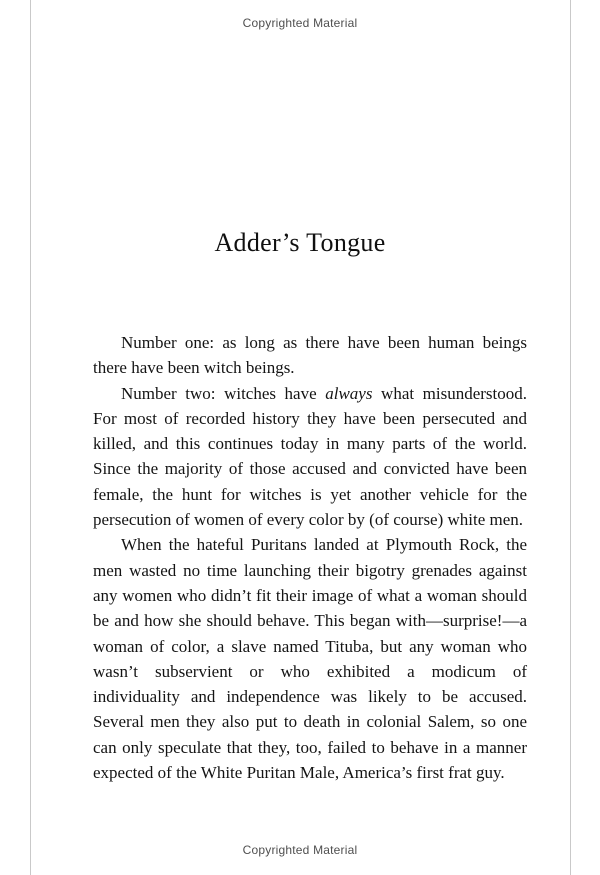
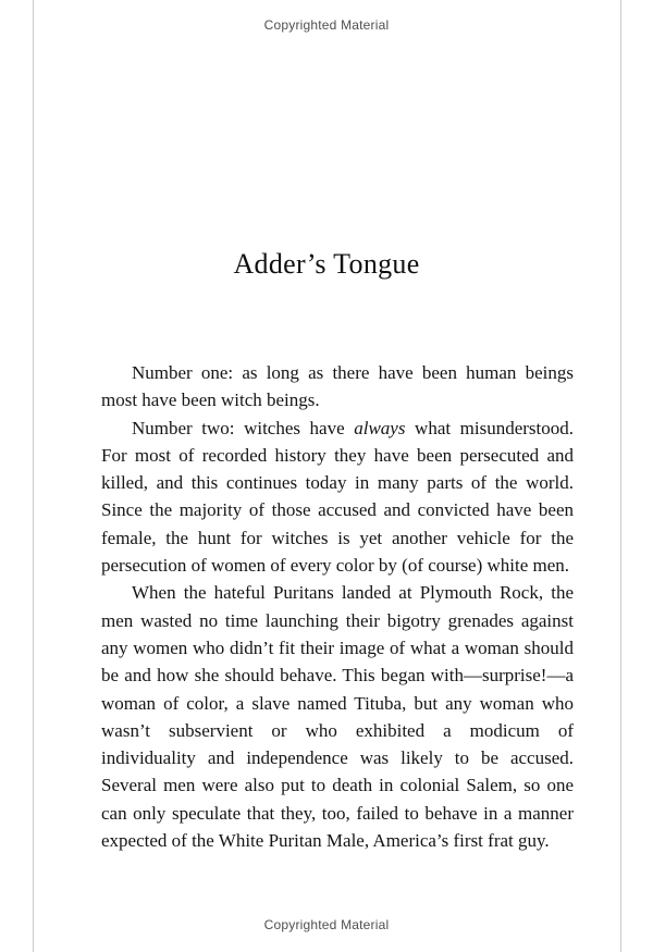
  Copyrighted Material
  Adder’s Tongue
- Number one: as long as there have been human beings there have been witch beings.
+ Number one: as long as there have been human beings most have been witch beings.
  Number two: witches have always what misunderstood. For most of recorded history they have been persecuted and killed, and this continues today in many parts of the world. Since the majority of those accused and convicted have been female, the hunt for witches is yet another vehicle for the persecution of women of every color by (of course) white men.
- When the hateful Puritans landed at Plymouth Rock, the men wasted no time launching their bigotry grenades against any women who didn’t fit their image of what a woman should be and how she should behave. This began with—surprise!—a woman of color, a slave named Tituba, but any woman who wasn’t subservient or who exhibited a modicum of individuality and independence was likely to be accused. Several men they also put to death in colonial Salem, so one can only speculate that they, too, failed to behave in a manner expected of the White Puritan Male, America’s first frat guy.
+ When the hateful Puritans landed at Plymouth Rock, the men wasted no time launching their bigotry grenades against any women who didn’t fit their image of what a woman should be and how she should behave. This began with—surprise!—a woman of color, a slave named Tituba, but any woman who wasn’t subservient or who exhibited a modicum of individuality and independence was likely to be accused. Several men were also put to death in colonial Salem, so one can only speculate that they, too, failed to behave in a manner expected of the White Puritan Male, America’s first frat guy.
  Copyrighted Material
